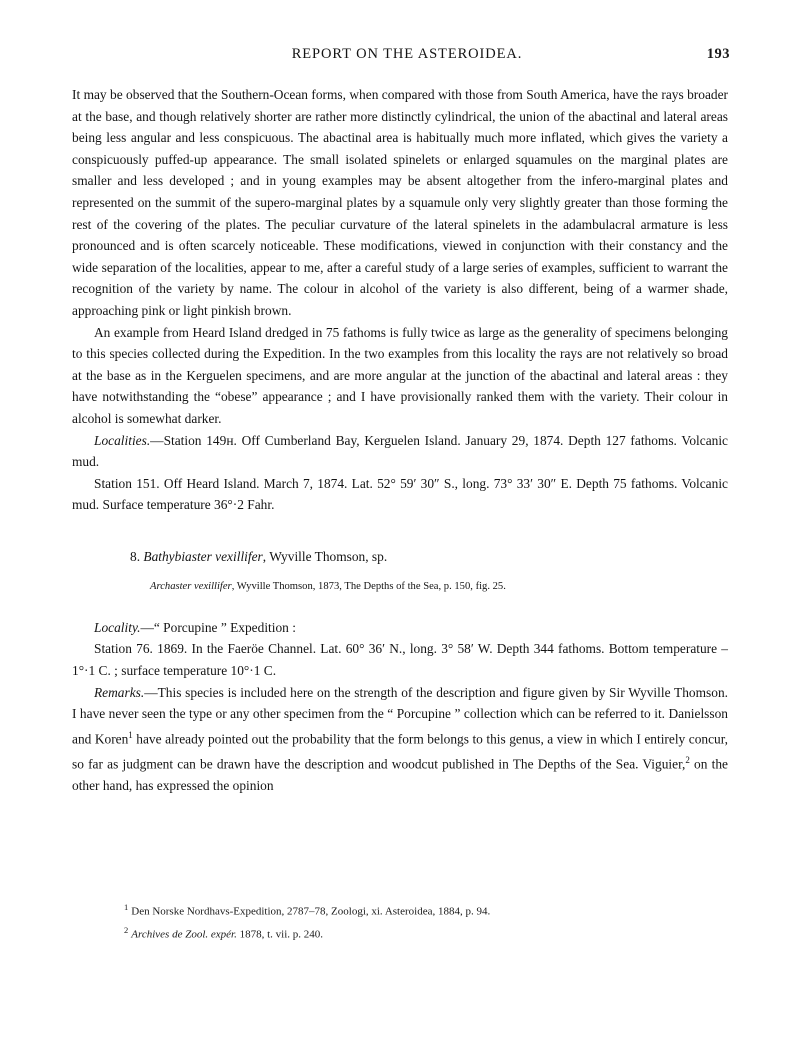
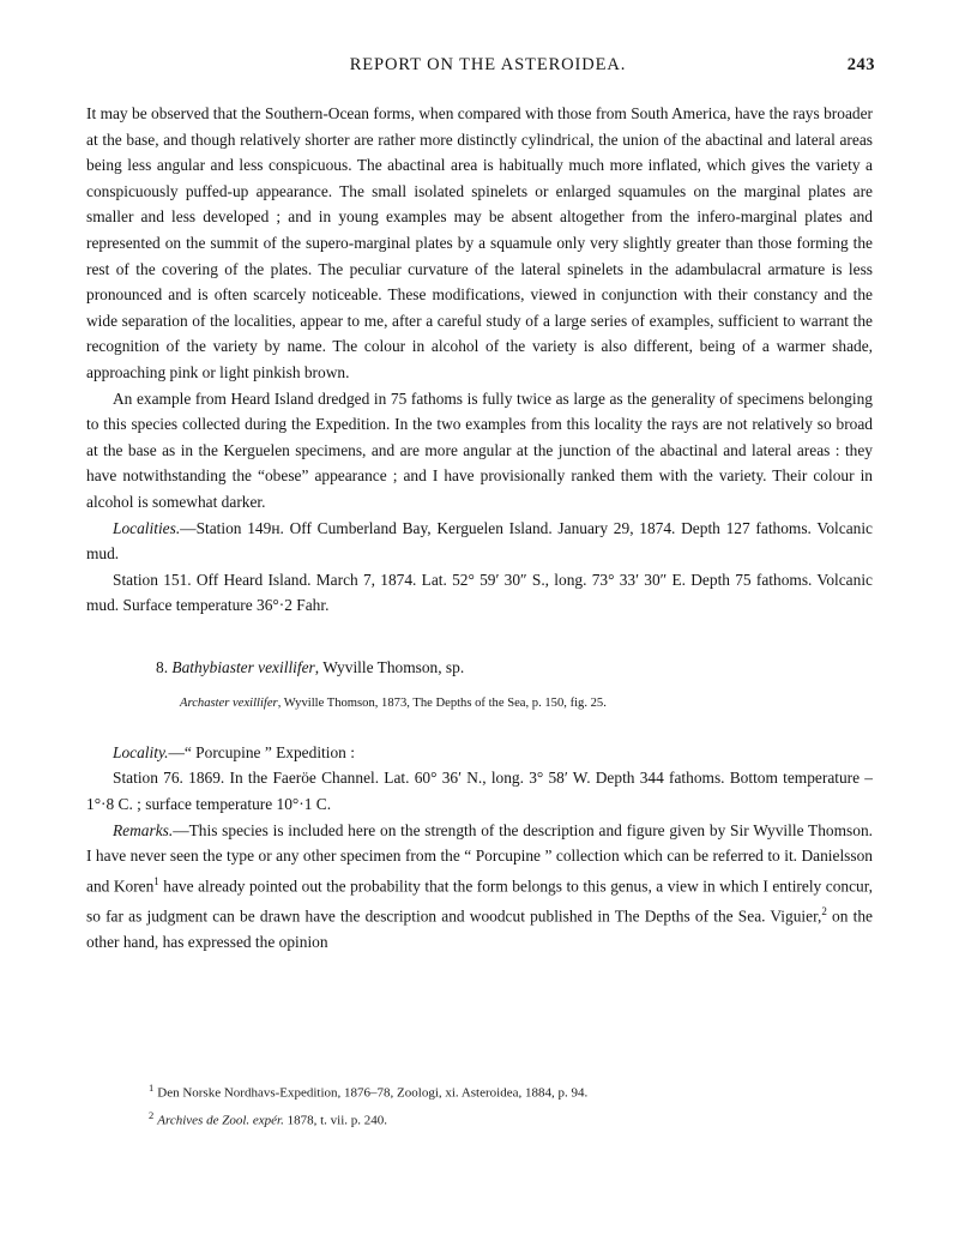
  REPORT ON THE ASTEROIDEA.
- 193
+ 243
  It may be observed that the Southern-Ocean forms, when compared with those from South America, have the rays broader at the base, and though relatively shorter are rather more distinctly cylindrical, the union of the abactinal and lateral areas being less angular and less conspicuous. The abactinal area is habitually much more inflated, which gives the variety a conspicuously puffed-up appearance. The small isolated spinelets or enlarged squamules on the marginal plates are smaller and less developed ; and in young examples may be absent altogether from the infero-marginal plates and represented on the summit of the supero-marginal plates by a squamule only very slightly greater than those forming the rest of the covering of the plates. The peculiar curvature of the lateral spinelets in the adambulacral armature is less pronounced and is often scarcely noticeable. These modifications, viewed in conjunction with their constancy and the wide separation of the localities, appear to me, after a careful study of a large series of examples, sufficient to warrant the recognition of the variety by name. The colour in alcohol of the variety is also different, being of a warmer shade, approaching pink or light pinkish brown.
  An example from Heard Island dredged in 75 fathoms is fully twice as large as the generality of specimens belonging to this species collected during the Expedition. In the two examples from this locality the rays are not relatively so broad at the base as in the Kerguelen specimens, and are more angular at the junction of the abactinal and lateral areas : they have notwithstanding the “obese” appearance ; and I have provisionally ranked them with the variety. Their colour in alcohol is somewhat darker.
  Localities.—Station 149ʜ. Off Cumberland Bay, Kerguelen Island. January 29, 1874. Depth 127 fathoms. Volcanic mud.
  Station 151. Off Heard Island. March 7, 1874. Lat. 52° 59′ 30″ S., long. 73° 33′ 30″ E. Depth 75 fathoms. Volcanic mud. Surface temperature 36°·2 Fahr.
  8. Bathybiaster vexillifer, Wyville Thomson, sp.
  Archaster vexillifer, Wyville Thomson, 1873, The Depths of the Sea, p. 150, fig. 25.
  Locality.—“ Porcupine ” Expedition :
- Station 76. 1869. In the Faeröe Channel. Lat. 60° 36′ N., long. 3° 58′ W. Depth 344 fathoms. Bottom temperature – 1°·1 C. ; surface temperature 10°·1 C.
+ Station 76. 1869. In the Faeröe Channel. Lat. 60° 36′ N., long. 3° 58′ W. Depth 344 fathoms. Bottom temperature – 1°·8 C. ; surface temperature 10°·1 C.
  Remarks.—This species is included here on the strength of the description and figure given by Sir Wyville Thomson. I have never seen the type or any other specimen from the “ Porcupine ” collection which can be referred to it. Danielsson and Koren1 have already pointed out the probability that the form belongs to this genus, a view in which I entirely concur, so far as judgment can be drawn have the description and woodcut published in The Depths of the Sea. Viguier,2 on the other hand, has expressed the opinion
- 1 Den Norske Nordhavs-Expedition, 2787–78, Zoologi, xi. Asteroidea, 1884, p. 94.
+ 1 Den Norske Nordhavs-Expedition, 1876–78, Zoologi, xi. Asteroidea, 1884, p. 94.
  2 Archives de Zool. expér. 1878, t. vii. p. 240.
